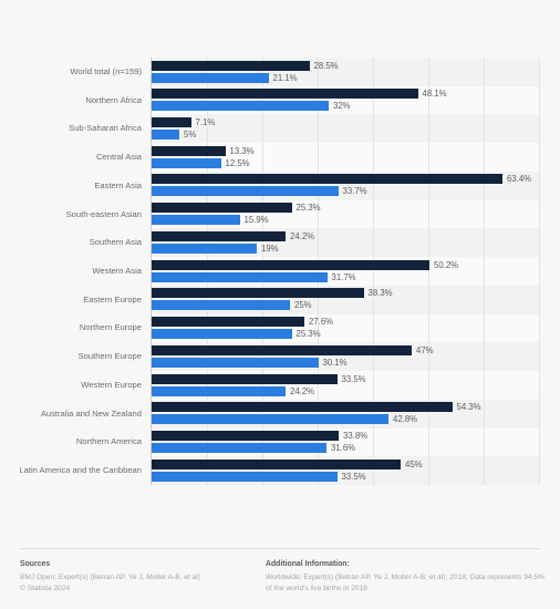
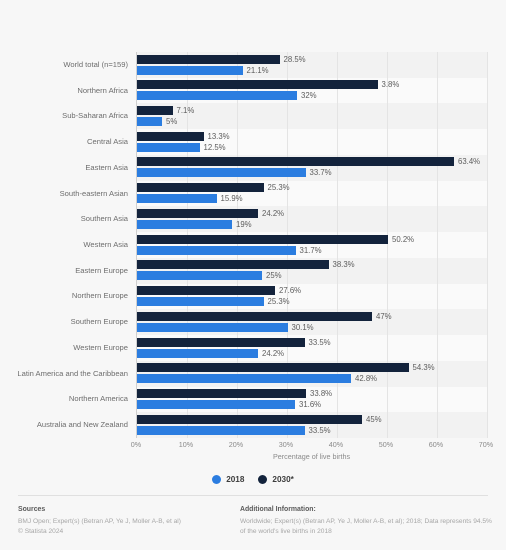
  World total (n=159)
  Northern Africa
  Sub-Saharan Africa
  Central Asia
  Eastern Asia
  South-eastern Asian
  Southern Asia
  Western Asia
  Eastern Europe
  Northern Europe
  Southern Europe
  Western Europe
- Australia and New Zealand
+ Latin America and the Caribbean
  Northern America
- Latin America and the Caribbean
+ Australia and New Zealand
  28.5%
  21.1%
- 48.1%
+ 3.8%
  32%
  7.1%
  5%
  13.3%
  12.5%
  63.4%
  33.7%
  25.3%
  15.9%
  24.2%
  19%
  50.2%
  31.7%
  38.3%
  25%
  27.6%
  25.3%
  47%
  30.1%
  33.5%
  24.2%
  54.3%
  42.8%
  33.8%
  31.6%
  45%
  33.5%
+ Percentage of live births
+ 0%
+ 10%
+ 20%
+ 30%
+ 40%
+ 50%
+ 60%
+ 70%
+ 2018
+ 2030*
